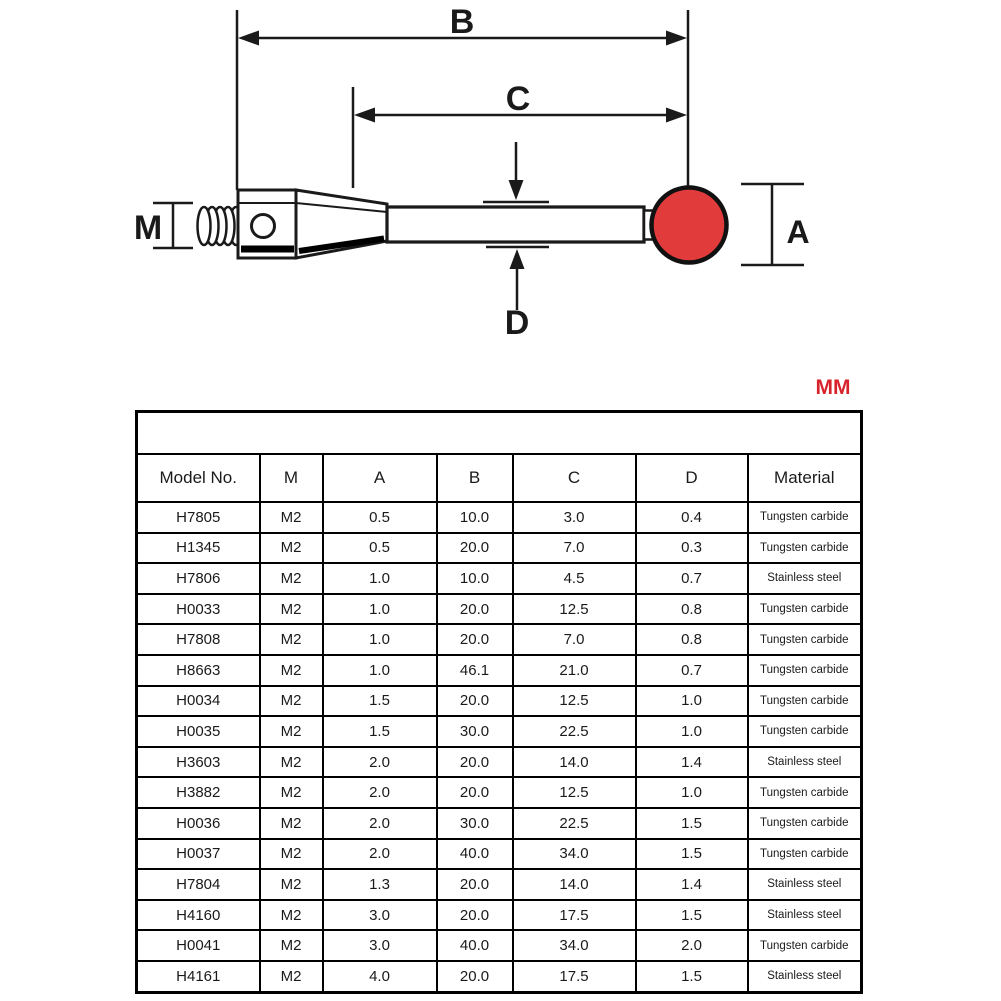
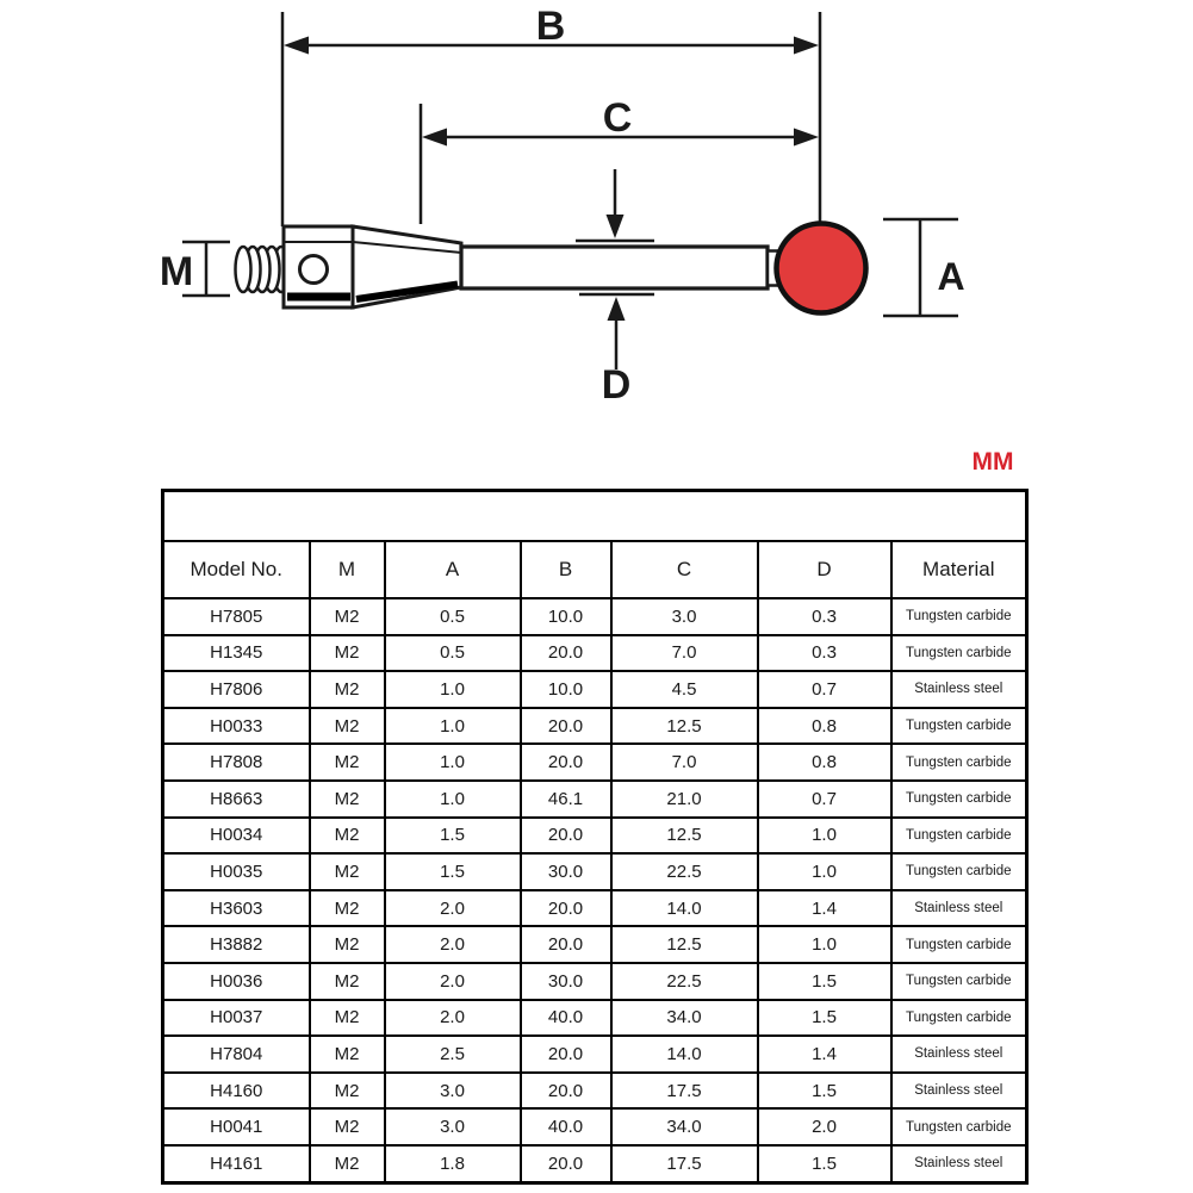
  B
  C
  M
  A
  D
  MM
  Model No.	M	A	B	C	D	Material
- H7805	M2	0.5	10.0	3.0	0.4	Tungsten carbide
+ H7805	M2	0.5	10.0	3.0	0.3	Tungsten carbide
  H1345	M2	0.5	20.0	7.0	0.3	Tungsten carbide
  H7806	M2	1.0	10.0	4.5	0.7	Stainless steel
  H0033	M2	1.0	20.0	12.5	0.8	Tungsten carbide
  H7808	M2	1.0	20.0	7.0	0.8	Tungsten carbide
  H8663	M2	1.0	46.1	21.0	0.7	Tungsten carbide
  H0034	M2	1.5	20.0	12.5	1.0	Tungsten carbide
  H0035	M2	1.5	30.0	22.5	1.0	Tungsten carbide
  H3603	M2	2.0	20.0	14.0	1.4	Stainless steel
  H3882	M2	2.0	20.0	12.5	1.0	Tungsten carbide
  H0036	M2	2.0	30.0	22.5	1.5	Tungsten carbide
  H0037	M2	2.0	40.0	34.0	1.5	Tungsten carbide
- H7804	M2	1.3	20.0	14.0	1.4	Stainless steel
+ H7804	M2	2.5	20.0	14.0	1.4	Stainless steel
  H4160	M2	3.0	20.0	17.5	1.5	Stainless steel
  H0041	M2	3.0	40.0	34.0	2.0	Tungsten carbide
- H4161	M2	4.0	20.0	17.5	1.5	Stainless steel
+ H4161	M2	1.8	20.0	17.5	1.5	Stainless steel
